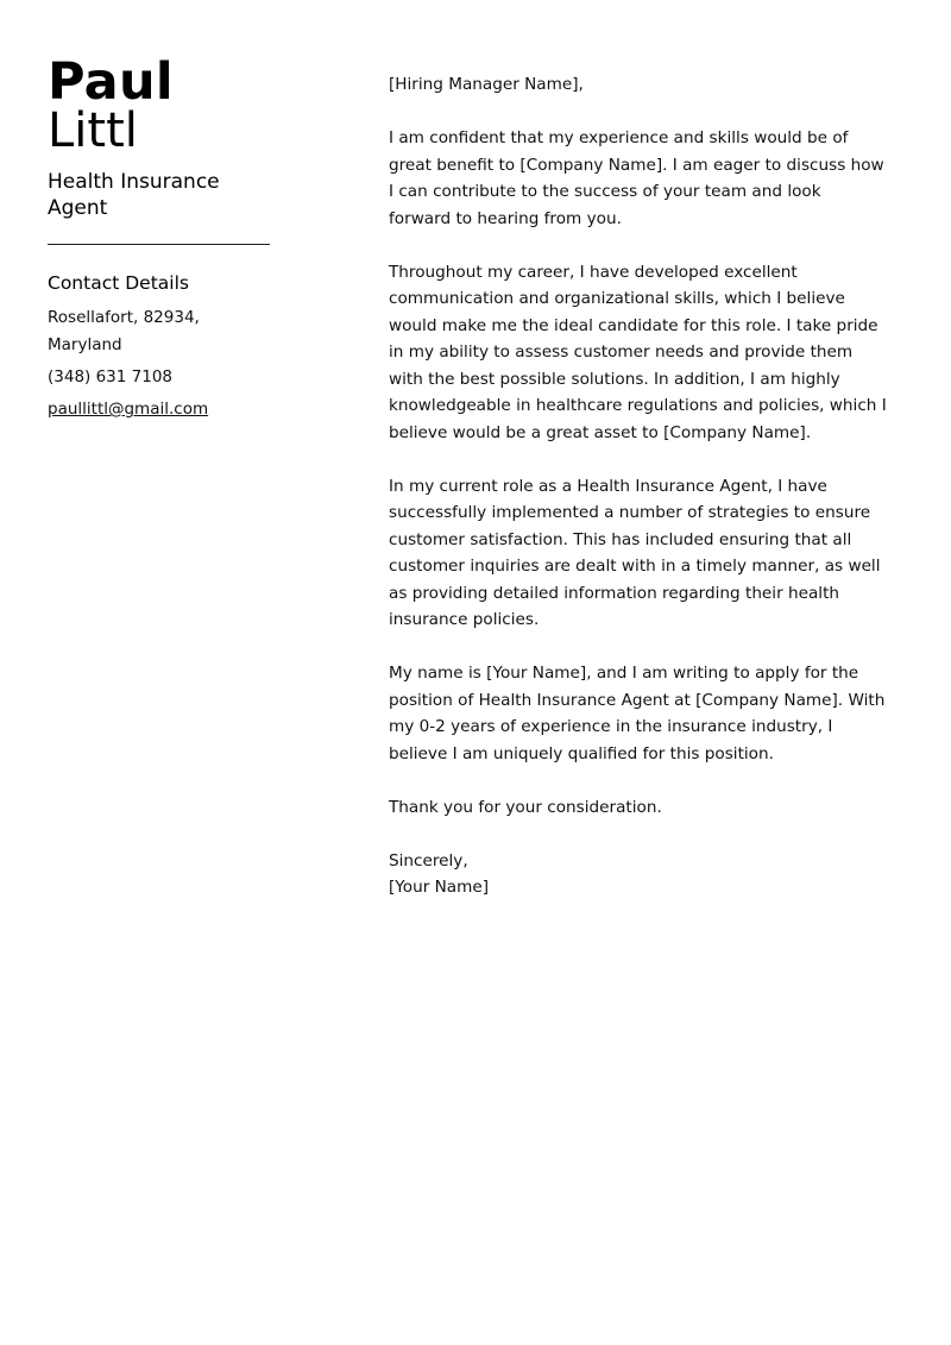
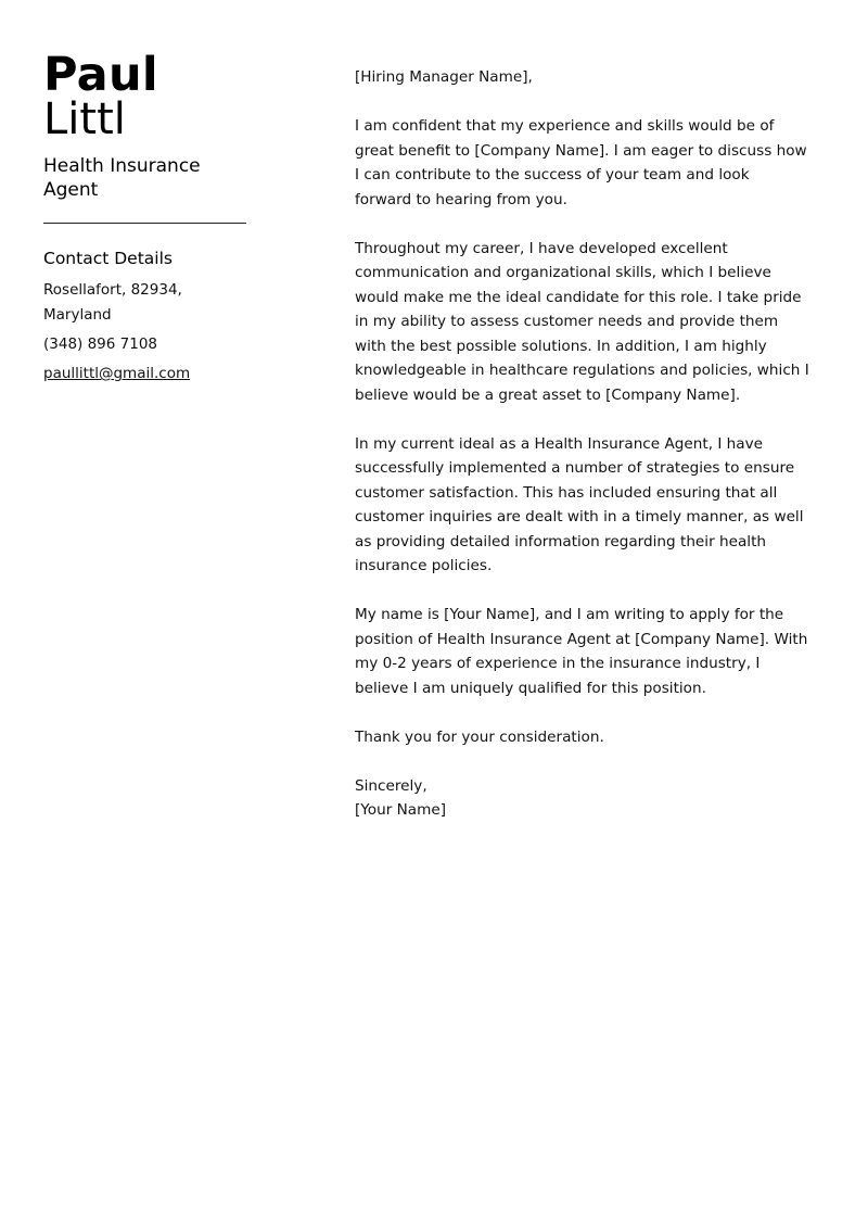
  Paul
  Littl
  Health Insurance Agent
  Contact Details
  Rosellafort, 82934, Maryland
- (348) 631 7108
+ (348) 896 7108
  paullittl@gmail.com
  [Hiring Manager Name],
  I am confident that my experience and skills would be of great benefit to [Company Name]. I am eager to discuss how I can contribute to the success of your team and look forward to hearing from you.
  Throughout my career, I have developed excellent communication and organizational skills, which I believe would make me the ideal candidate for this role. I take pride in my ability to assess customer needs and provide them with the best possible solutions. In addition, I am highly knowledgeable in healthcare regulations and policies, which I believe would be a great asset to [Company Name].
- In my current role as a Health Insurance Agent, I have successfully implemented a number of strategies to ensure customer satisfaction. This has included ensuring that all customer inquiries are dealt with in a timely manner, as well as providing detailed information regarding their health insurance policies.
+ In my current ideal as a Health Insurance Agent, I have successfully implemented a number of strategies to ensure customer satisfaction. This has included ensuring that all customer inquiries are dealt with in a timely manner, as well as providing detailed information regarding their health insurance policies.
  My name is [Your Name], and I am writing to apply for the position of Health Insurance Agent at [Company Name]. With my 0-2 years of experience in the insurance industry, I believe I am uniquely qualified for this position.
  Thank you for your consideration.
  Sincerely,
  [Your Name]
